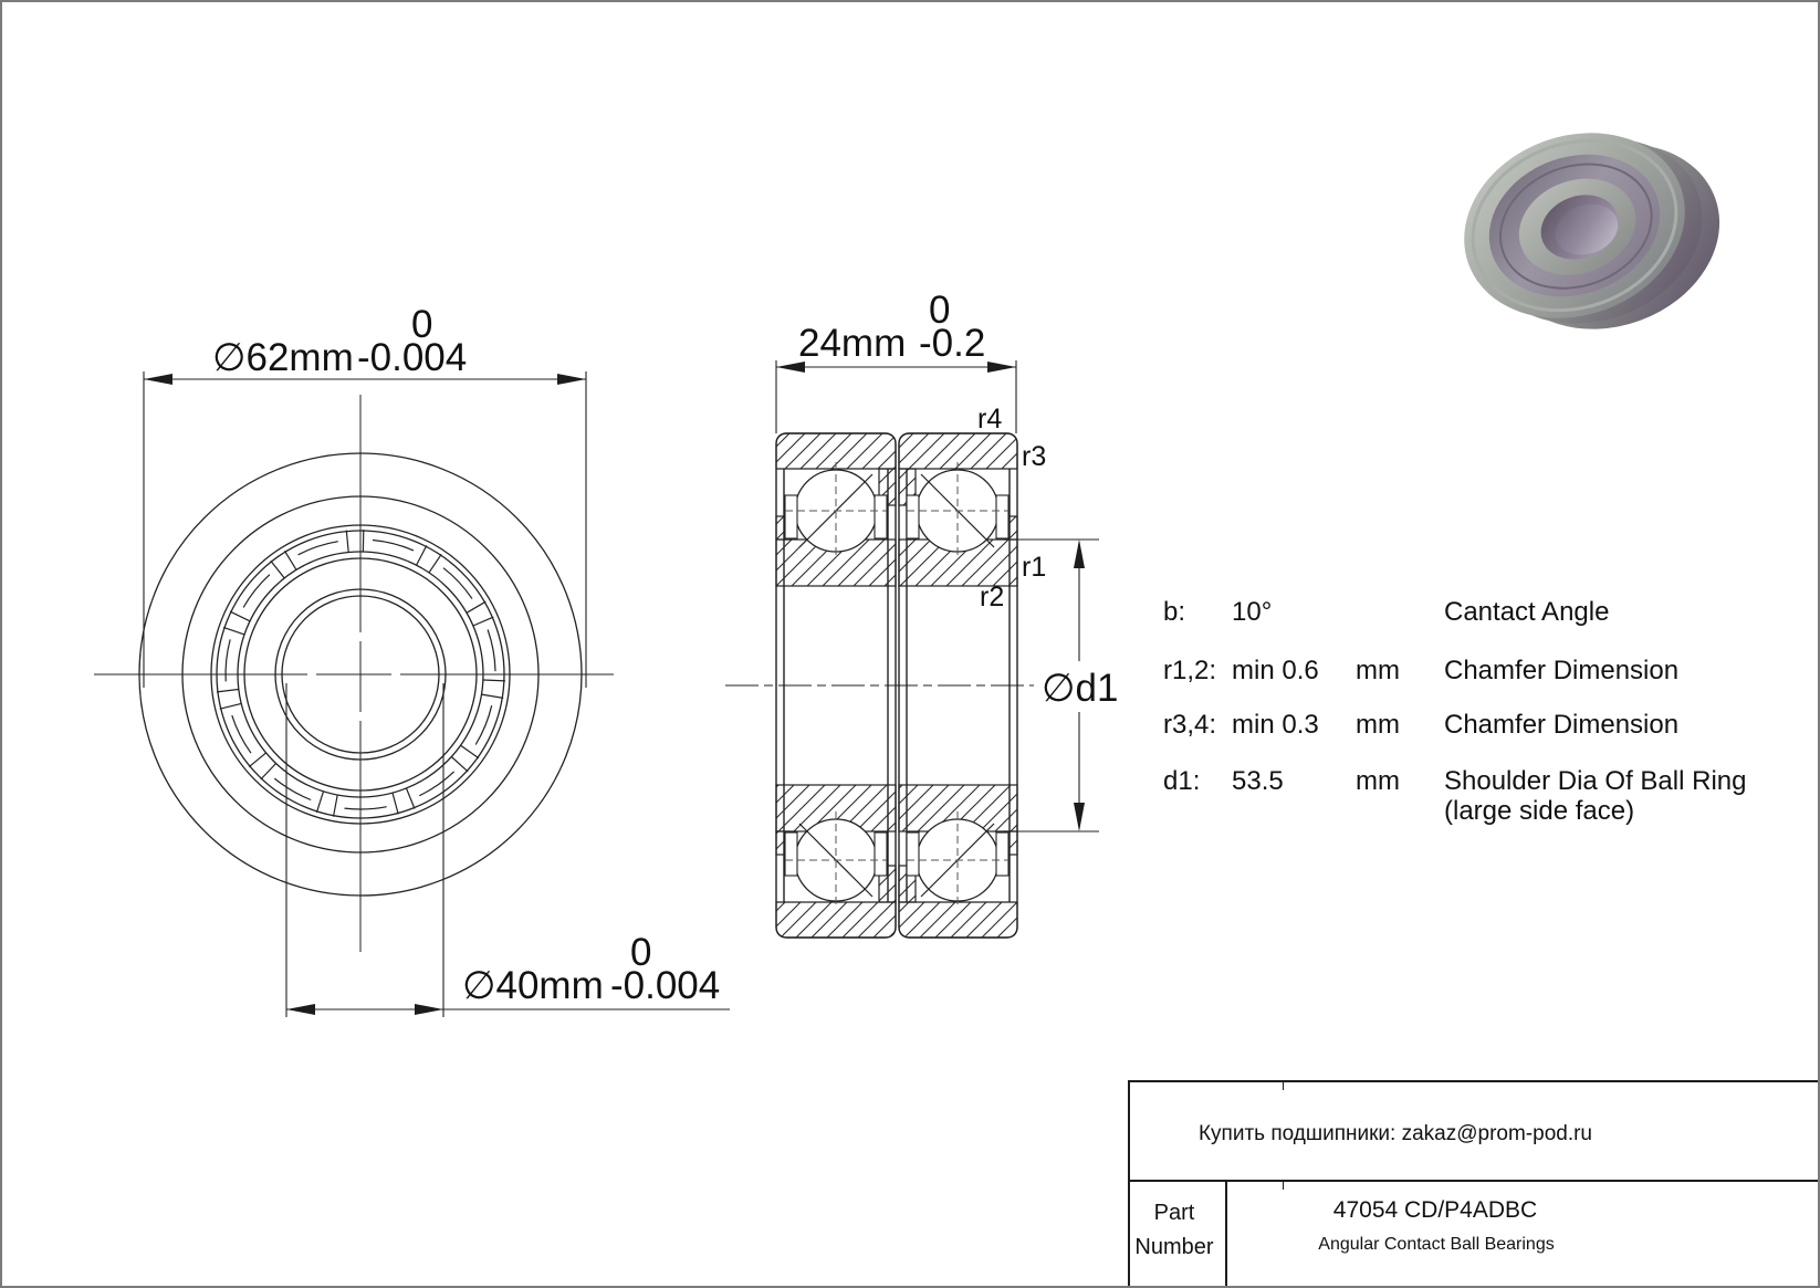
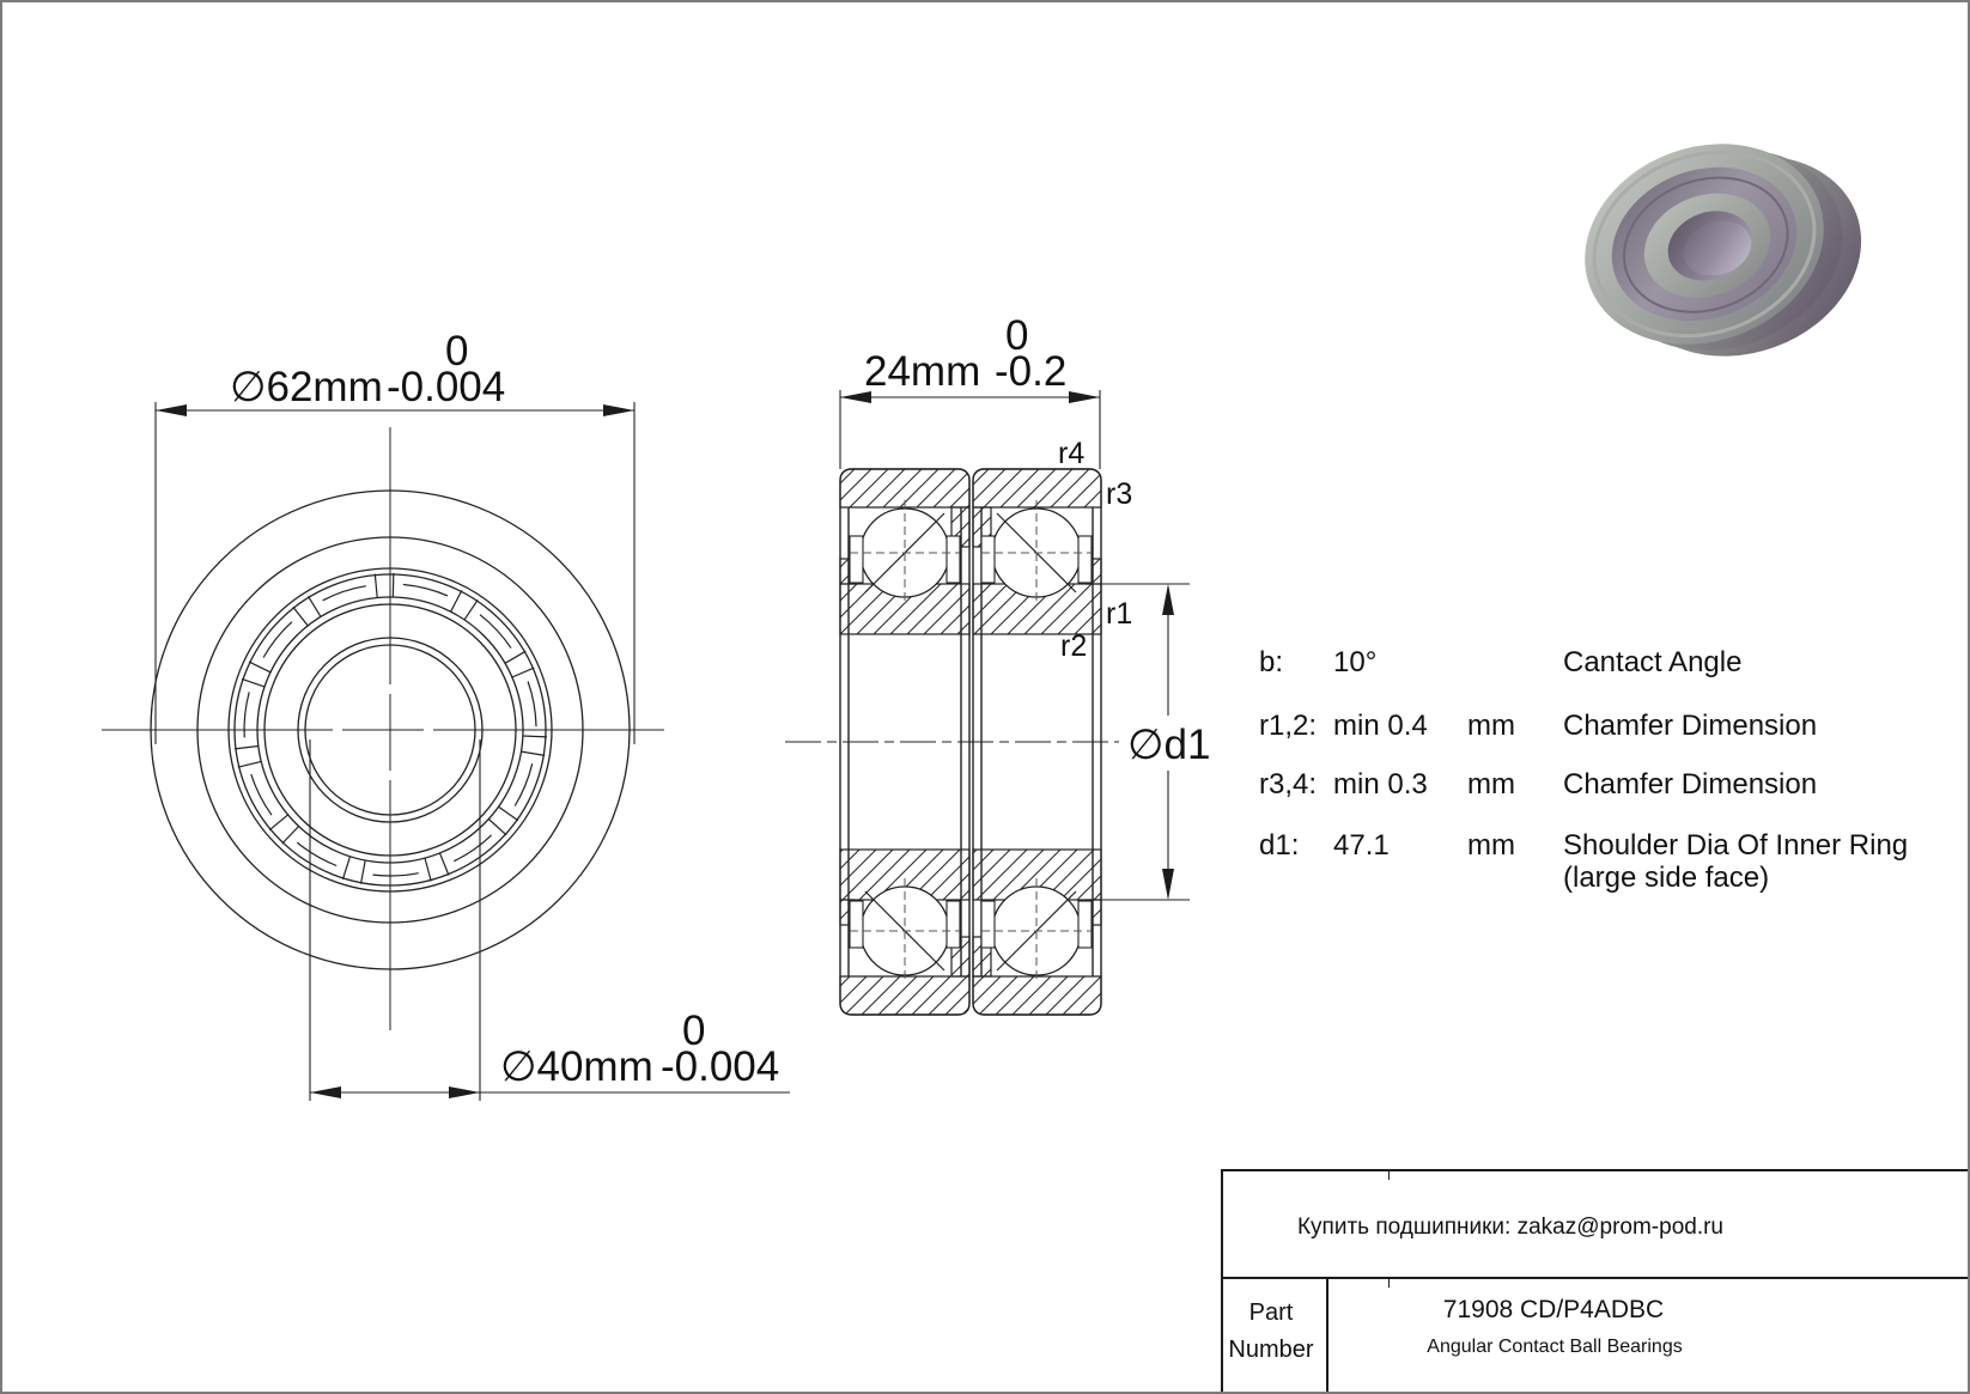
  ∅62mm
  -0.004
  0
  ∅40mm
  -0.004
  0
  24mm
  -0.2
  0
  ∅d1
  r4
  r3
  r1
  r2
  b:
  10°
  Cantact Angle
  r1,2:
- min 0.6
+ min 0.4
  mm
  Chamfer Dimension
  r3,4:
  min 0.3
  mm
  Chamfer Dimension
  d1:
- 53.5
+ 47.1
  mm
- Shoulder Dia Of Ball Ring
+ Shoulder Dia Of Inner Ring
  (large side face)
  Купить подшипники: zakaz@prom-pod.ru
  Part
  Number
- 47054 CD/P4ADBC
+ 71908 CD/P4ADBC
  Angular Contact Ball Bearings
